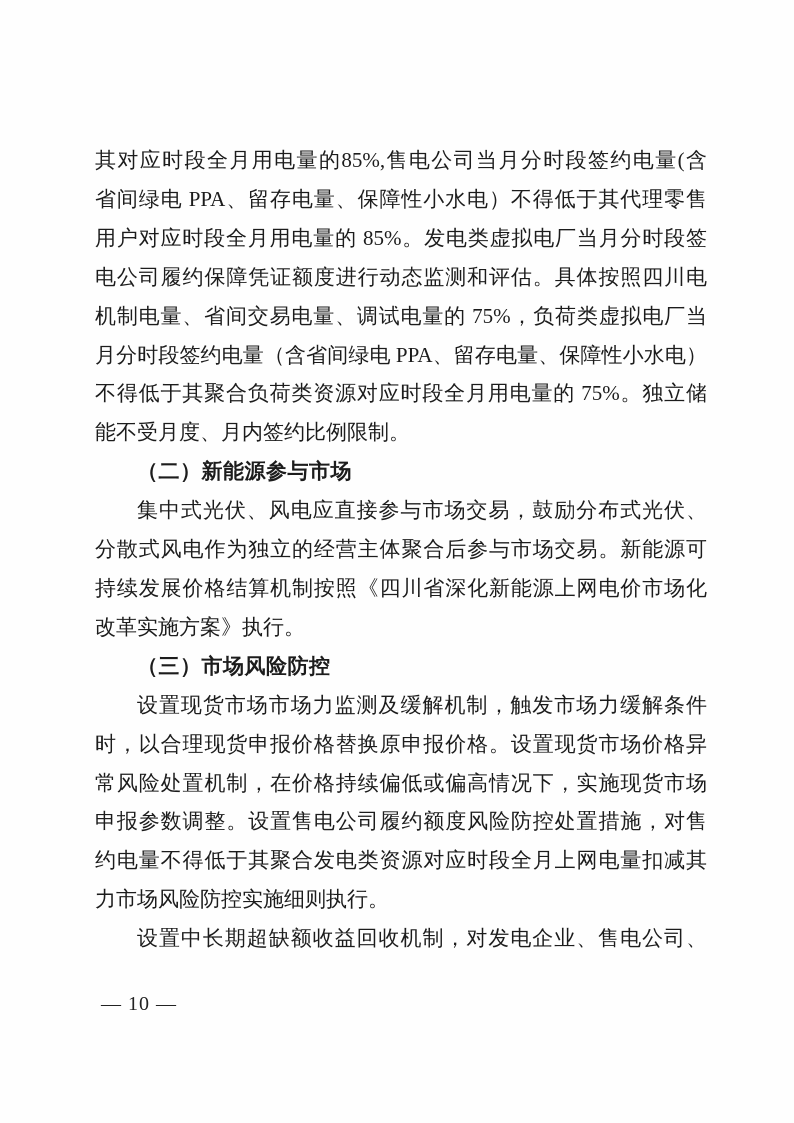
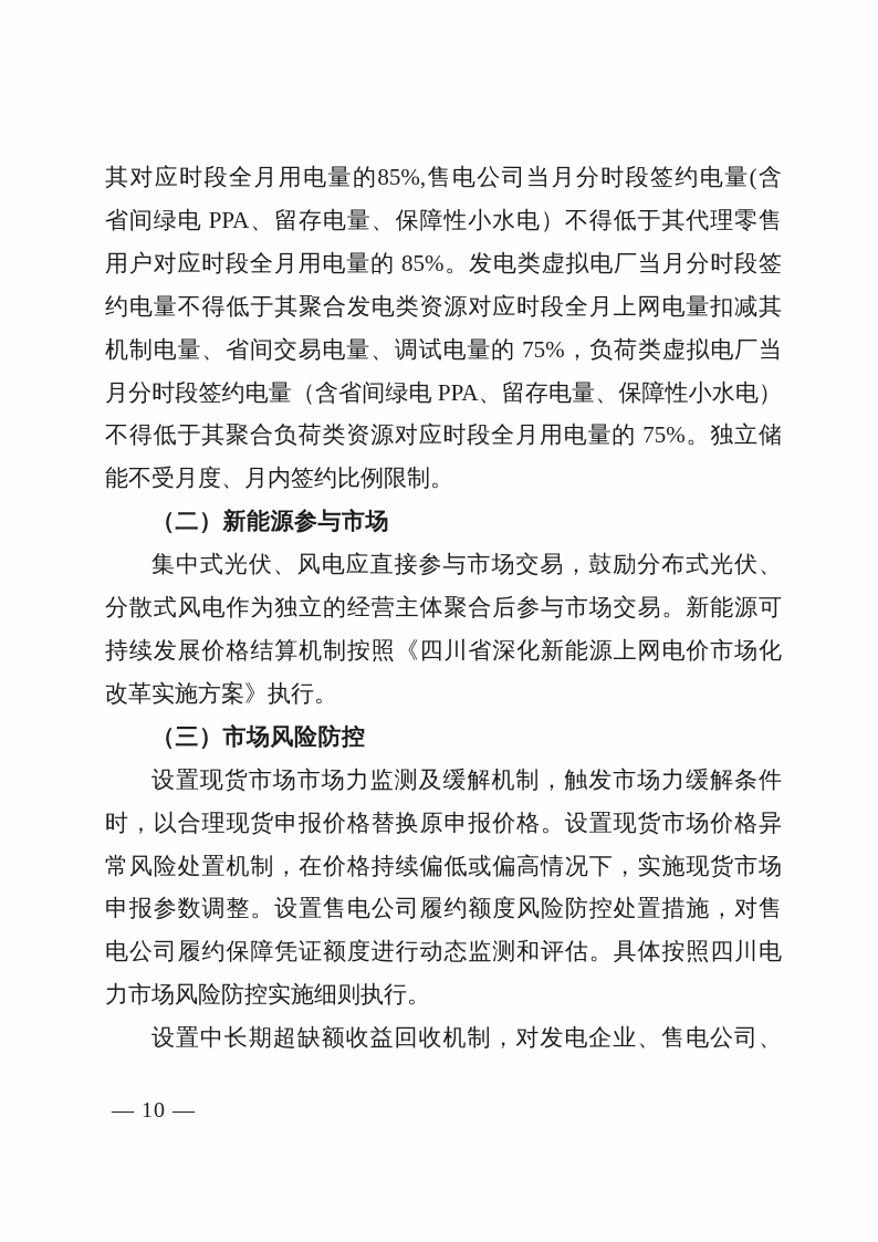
  其对应时段全月用电量的85%,售电公司当月分时段签约电量(含
  省间绿电 PPA、留存电量、保障性小水电）不得低于其代理零售
  用户对应时段全月用电量的 85%。发电类虚拟电厂当月分时段签
- 电公司履约保障凭证额度进行动态监测和评估。具体按照四川电
+ 约电量不得低于其聚合发电类资源对应时段全月上网电量扣减其
  机制电量、省间交易电量、调试电量的 75%，负荷类虚拟电厂当
  月分时段签约电量（含省间绿电 PPA、留存电量、保障性小水电）
  不得低于其聚合负荷类资源对应时段全月用电量的 75%。独立储
  能不受月度、月内签约比例限制。
  （二）新能源参与市场
  集中式光伏、风电应直接参与市场交易，鼓励分布式光伏、
  分散式风电作为独立的经营主体聚合后参与市场交易。新能源可
  持续发展价格结算机制按照《四川省深化新能源上网电价市场化
  改革实施方案》执行。
  （三）市场风险防控
  设置现货市场市场力监测及缓解机制，触发市场力缓解条件
  时，以合理现货申报价格替换原申报价格。设置现货市场价格异
  常风险处置机制，在价格持续偏低或偏高情况下，实施现货市场
  申报参数调整。设置售电公司履约额度风险防控处置措施，对售
- 约电量不得低于其聚合发电类资源对应时段全月上网电量扣减其
+ 电公司履约保障凭证额度进行动态监测和评估。具体按照四川电
  力市场风险防控实施细则执行。
  设置中长期超缺额收益回收机制，对发电企业、售电公司、
  — 10 —
